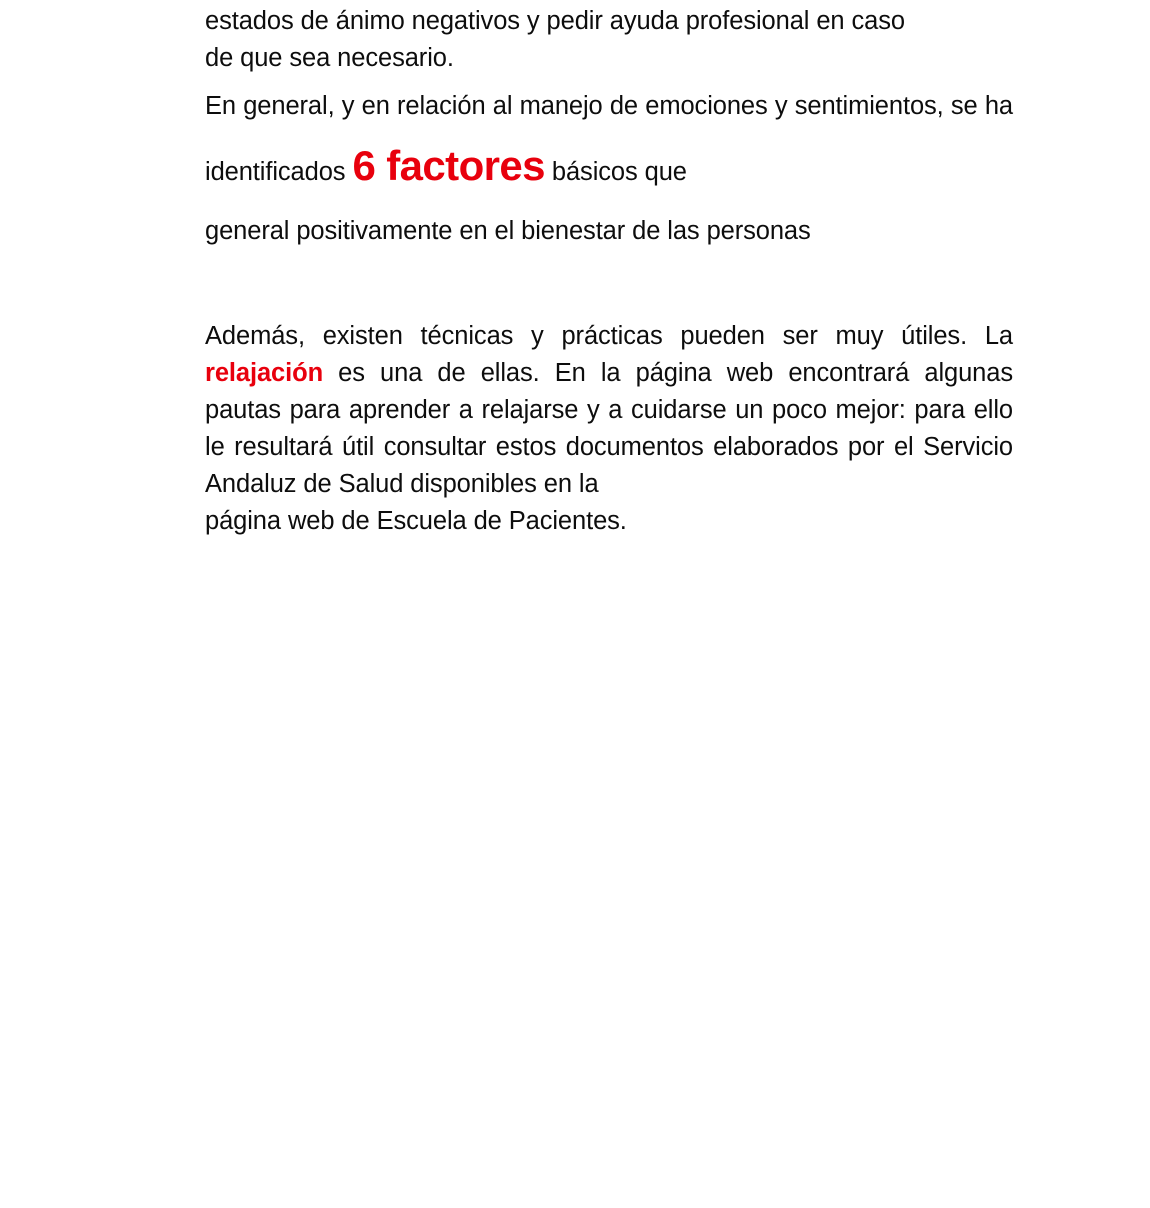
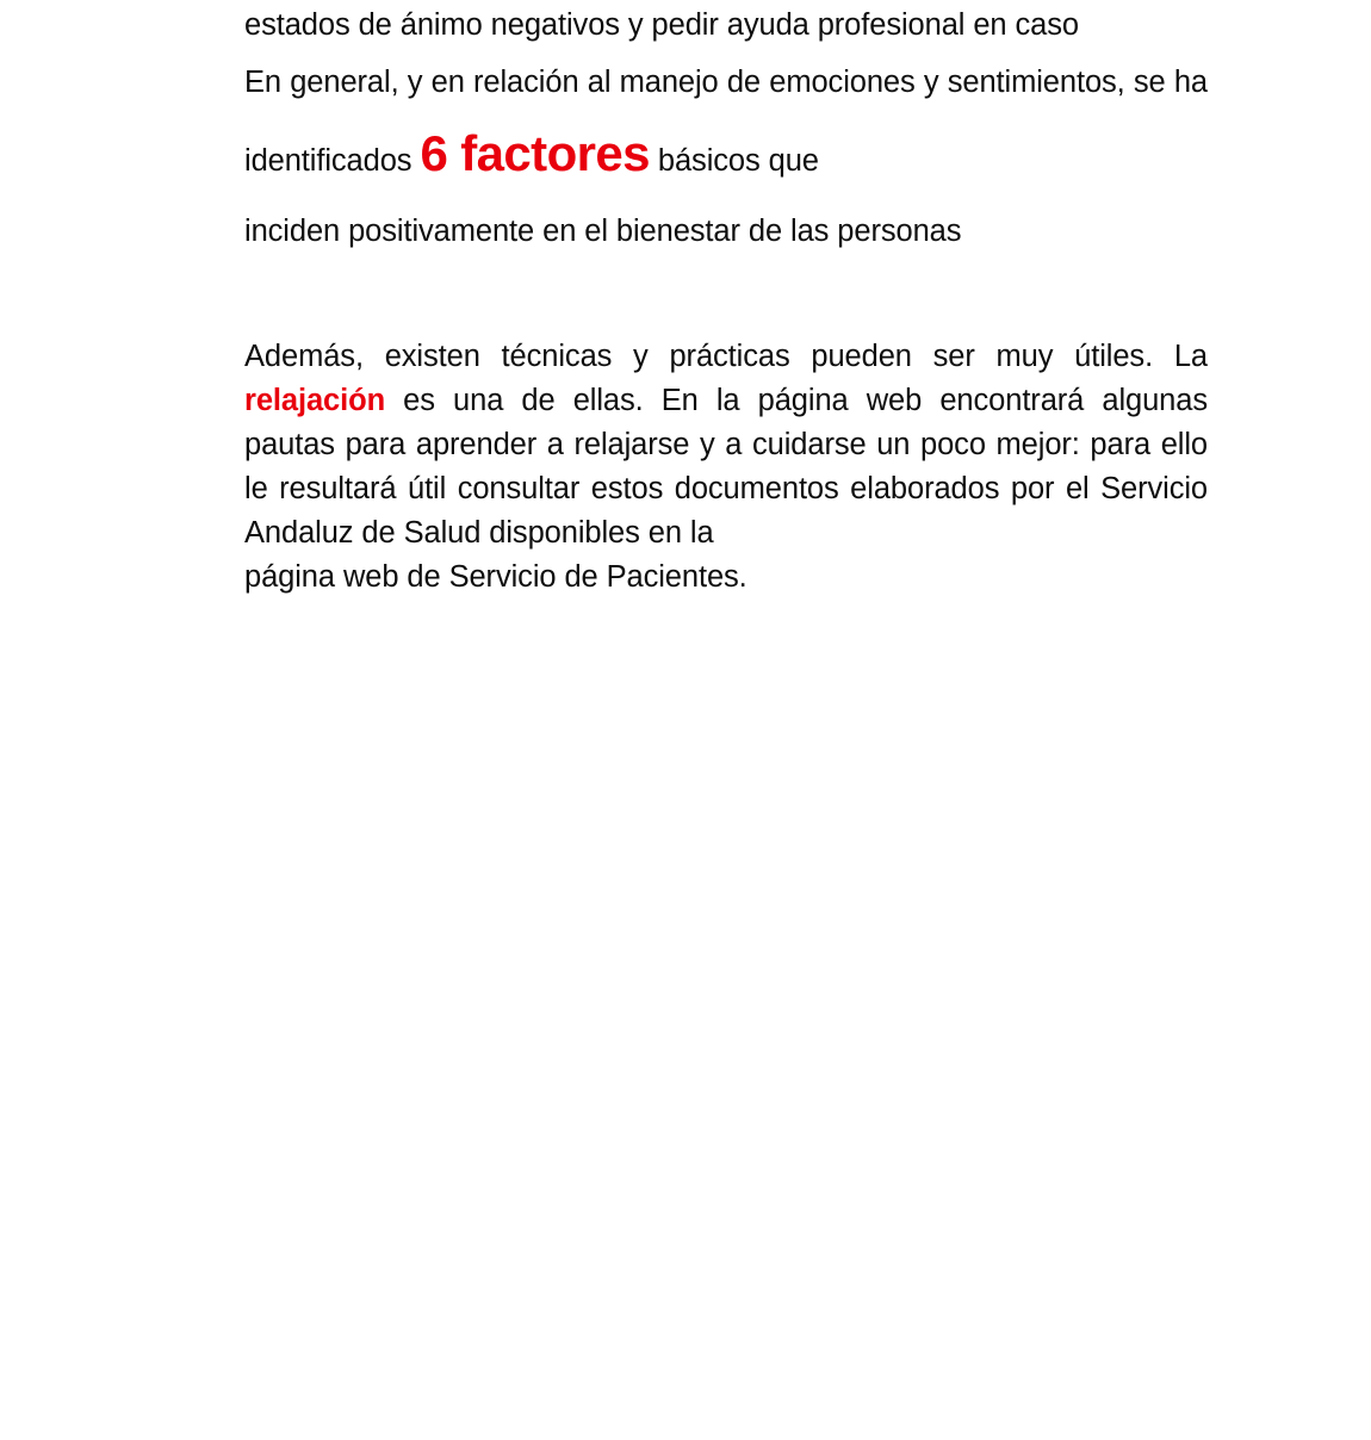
  estados de ánimo negativos y pedir ayuda profesional en caso
- de que sea necesario.
  En general, y en relación al manejo de emociones y sentimientos, se ha identificados 6 factores básicos que
- general positivamente en el bienestar de las personas
+ inciden positivamente en el bienestar de las personas
  Además, existen técnicas y prácticas pueden ser muy útiles. La relajación es una de ellas. En la página web encontrará algunas pautas para aprender a relajarse y a cuidarse un poco mejor: para ello le resultará útil consultar estos documentos elaborados por el Servicio Andaluz de Salud disponibles en la
- página web de Escuela de Pacientes.
+ página web de Servicio de Pacientes.
